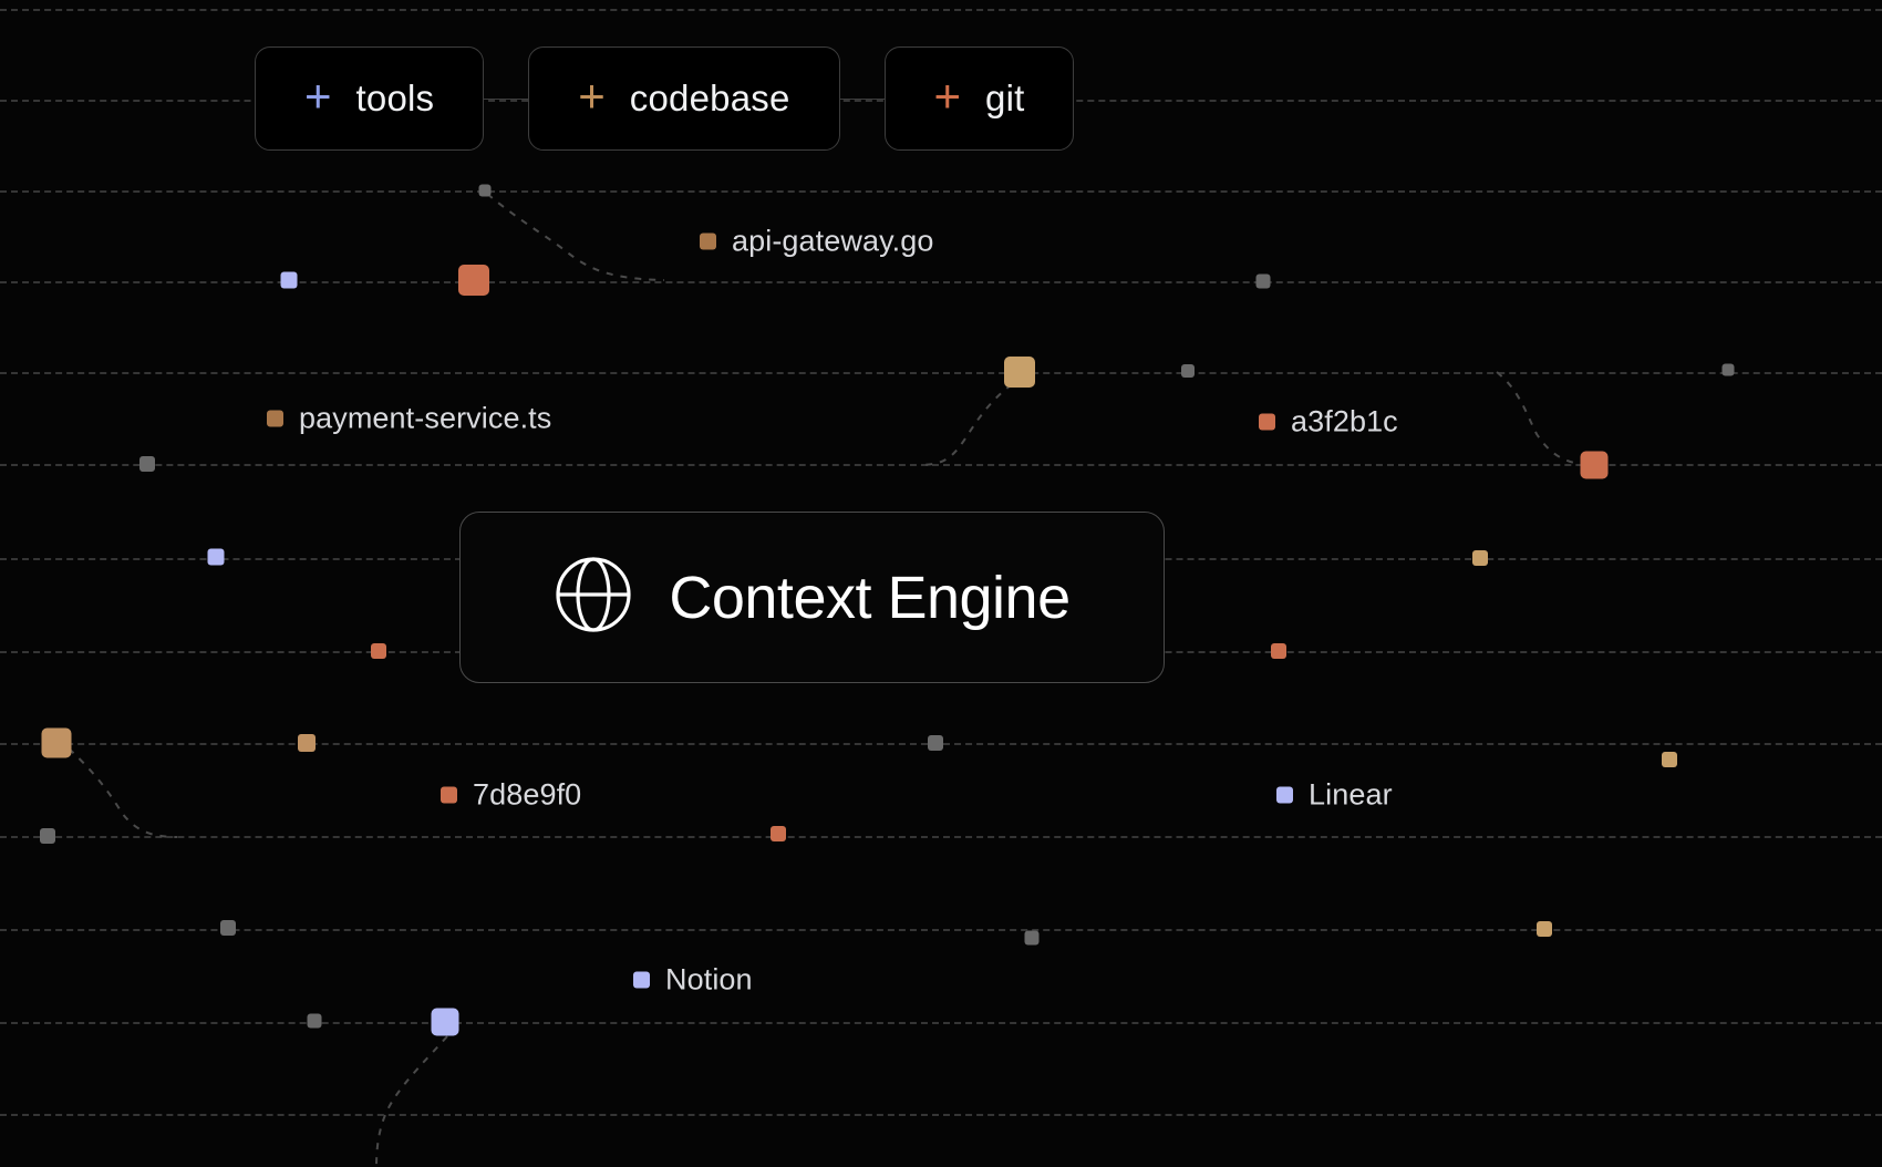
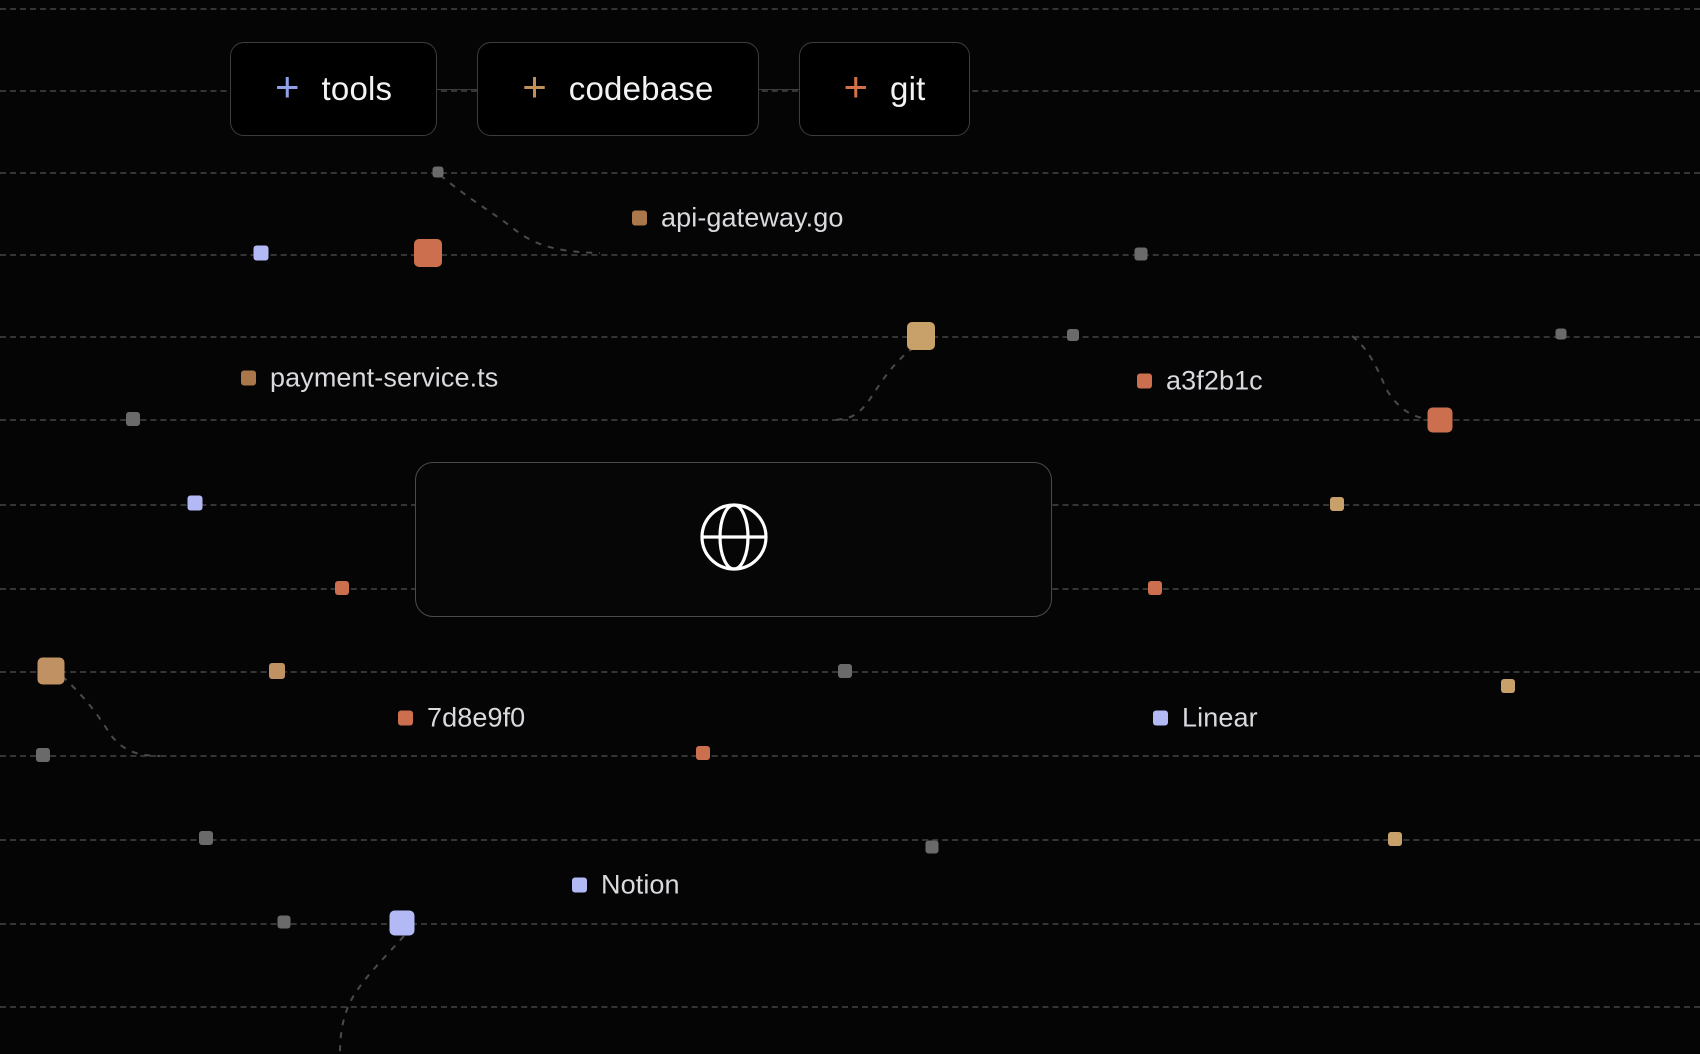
  api-gateway.go
  payment-service.ts
  a3f2b1c
  7d8e9f0
  Linear
  Notion
  +
  tools
  +
  codebase
  +
  git
- Context Engine
